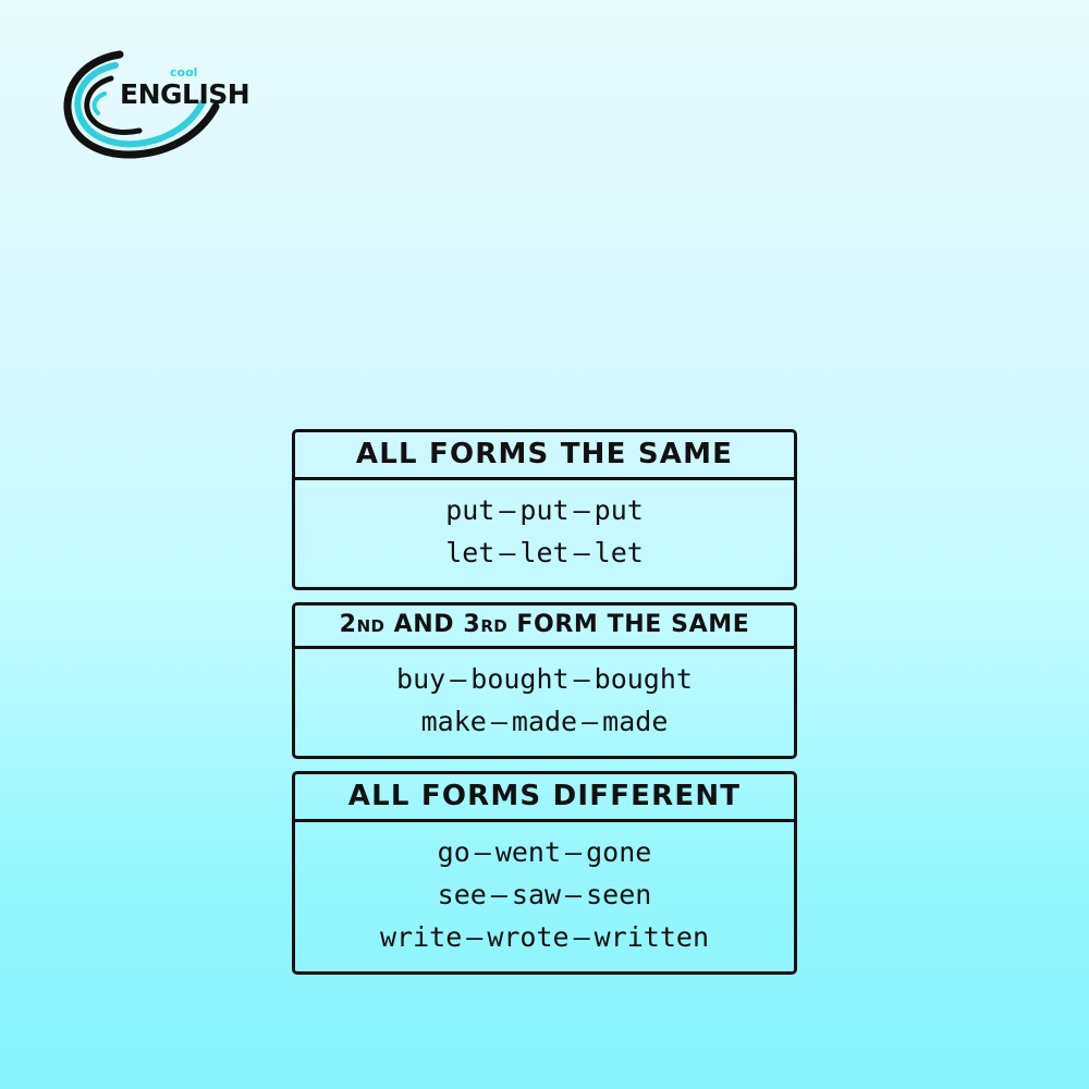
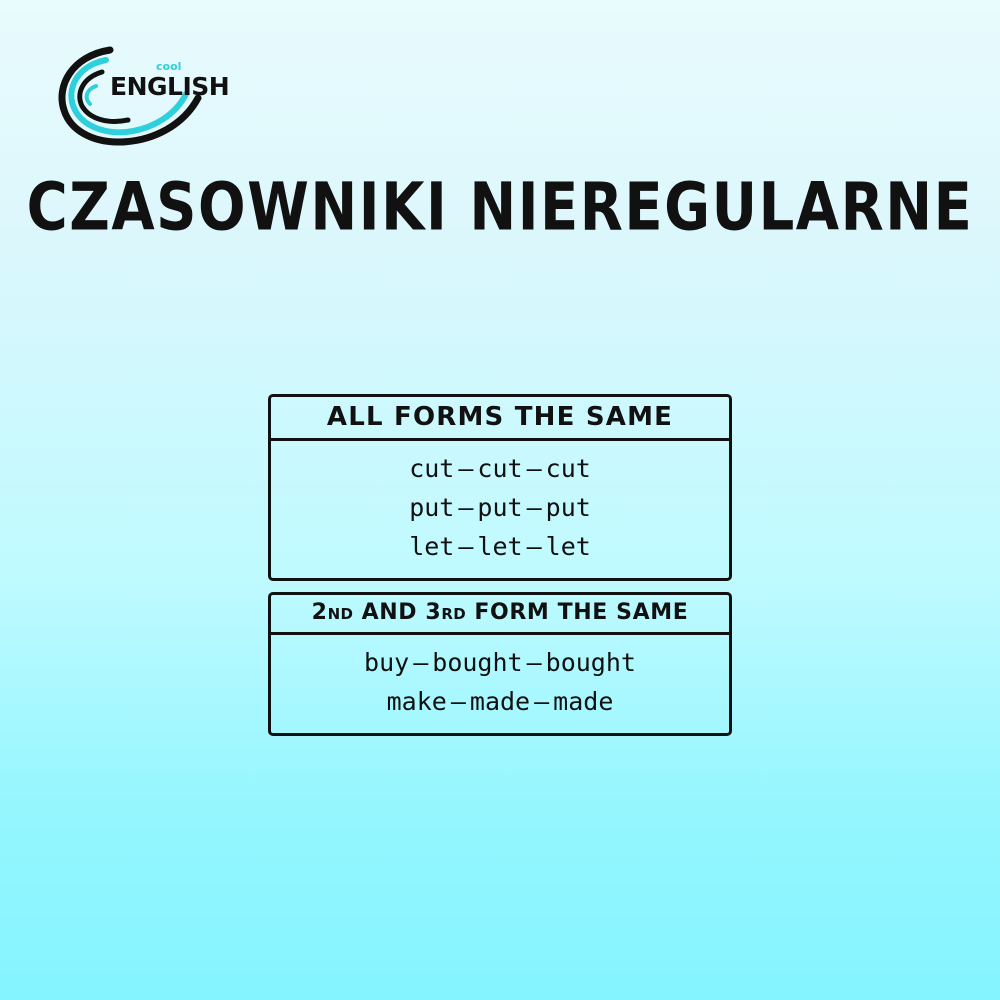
  cool
  ENGLISH
+ CZASOWNIKI NIEREGULARNE
  ALL FORMS THE SAME
+ cut – cut – cut
  put – put – put
  let – let – let
  2ND AND 3RD FORM THE SAME
  buy – bought – bought
  make – made – made
- ALL FORMS DIFFERENT
- go – went – gone
- see – saw – seen
- write – wrote – written
